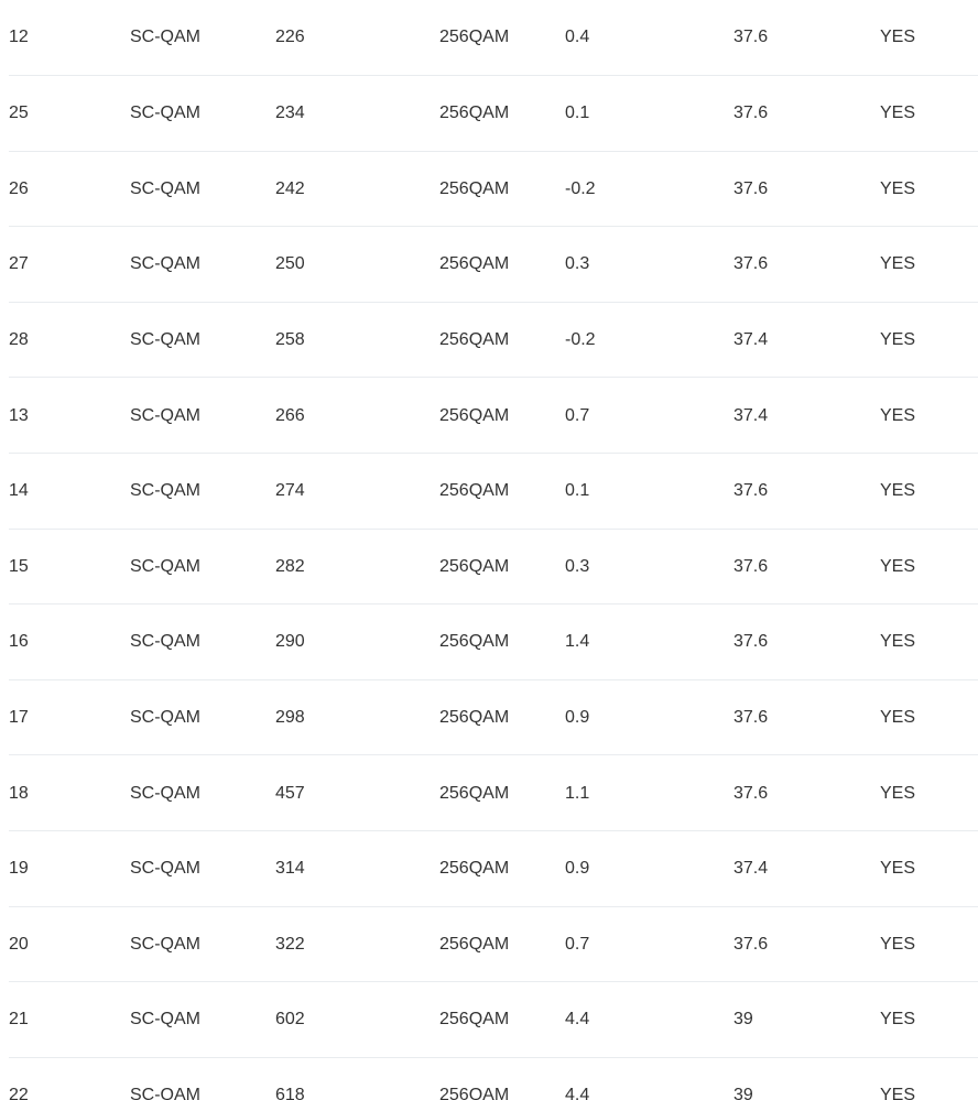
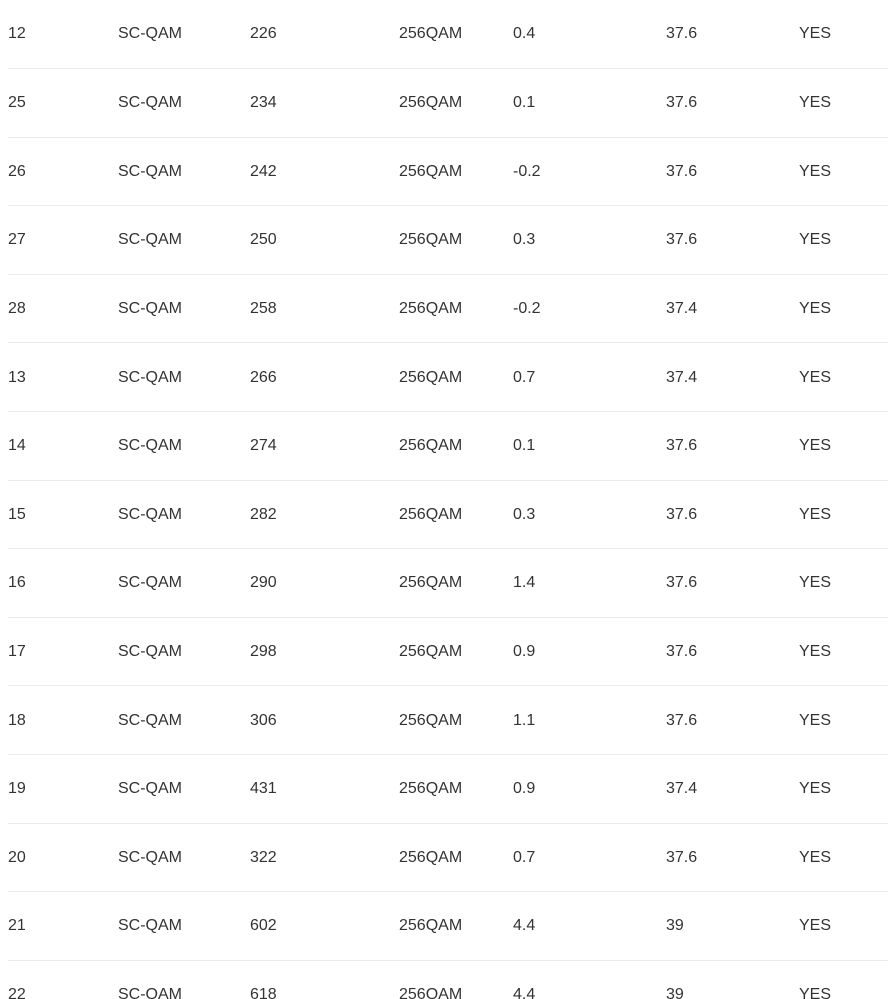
  12	SC-QAM	226	256QAM	0.4	37.6	YES
  25	SC-QAM	234	256QAM	0.1	37.6	YES
  26	SC-QAM	242	256QAM	-0.2	37.6	YES
  27	SC-QAM	250	256QAM	0.3	37.6	YES
  28	SC-QAM	258	256QAM	-0.2	37.4	YES
  13	SC-QAM	266	256QAM	0.7	37.4	YES
  14	SC-QAM	274	256QAM	0.1	37.6	YES
  15	SC-QAM	282	256QAM	0.3	37.6	YES
  16	SC-QAM	290	256QAM	1.4	37.6	YES
  17	SC-QAM	298	256QAM	0.9	37.6	YES
- 18	SC-QAM	457	256QAM	1.1	37.6	YES
+ 18	SC-QAM	306	256QAM	1.1	37.6	YES
- 19	SC-QAM	314	256QAM	0.9	37.4	YES
+ 19	SC-QAM	431	256QAM	0.9	37.4	YES
  20	SC-QAM	322	256QAM	0.7	37.6	YES
  21	SC-QAM	602	256QAM	4.4	39	YES
  22	SC-QAM	618	256QAM	4.4	39	YES
